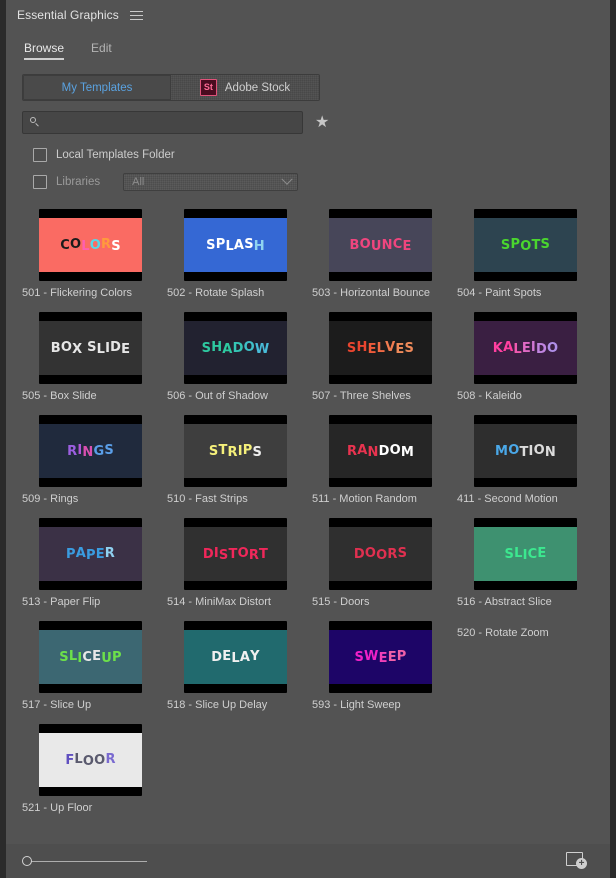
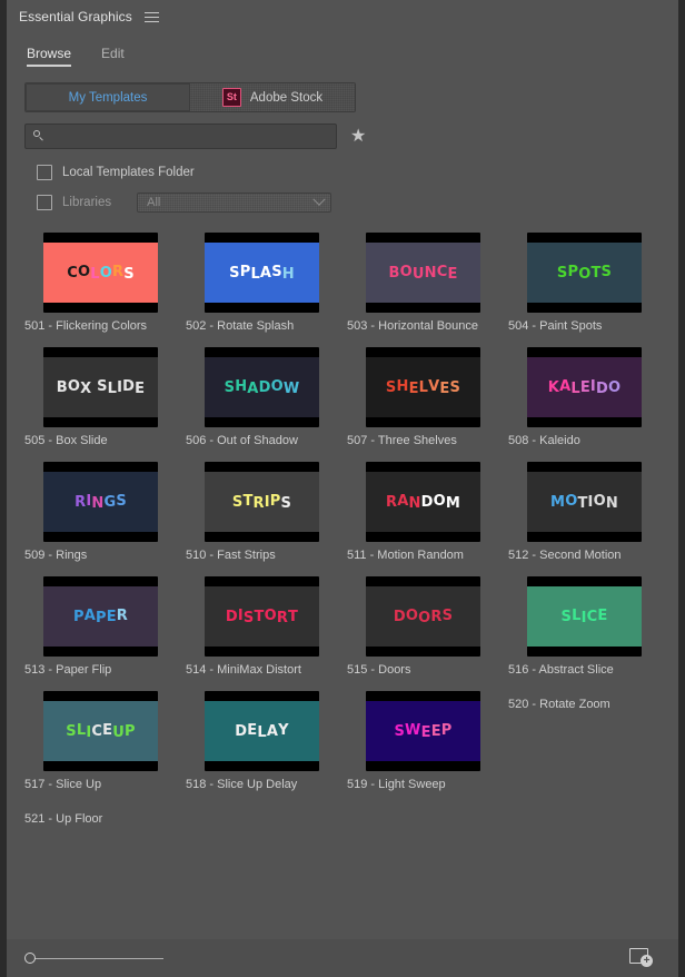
  Essential Graphics
  Browse
  Edit
  My Templates
  St
  Adobe Stock
  ★
  Local Templates Folder
  Libraries
  All
  COLORS
  501 - Flickering Colors
  SPLASH
  502 - Rotate Splash
  BOUNCE
  503 - Horizontal Bounce
  SPOTS
  504 - Paint Spots
  BOX SLIDE
  505 - Box Slide
  SHADOW
  506 - Out of Shadow
  SHELVES
  507 - Three Shelves
  KALEIDO
  508 - Kaleido
  RINGS
  509 - Rings
  STRIPS
  510 - Fast Strips
  RANDOM
  511 - Motion Random
  MOTION
- 411 - Second Motion
+ 512 - Second Motion
  PAPER
  513 - Paper Flip
  DISTORT
  514 - MiniMax Distort
  DOORS
  515 - Doors
  SLICE
  516 - Abstract Slice
  SLICEUP
  517 - Slice Up
  DELAY
  518 - Slice Up Delay
  SWEEP
- 593 - Light Sweep
+ 519 - Light Sweep
  520 - Rotate Zoom
- FLOOR
  521 - Up Floor
  +
